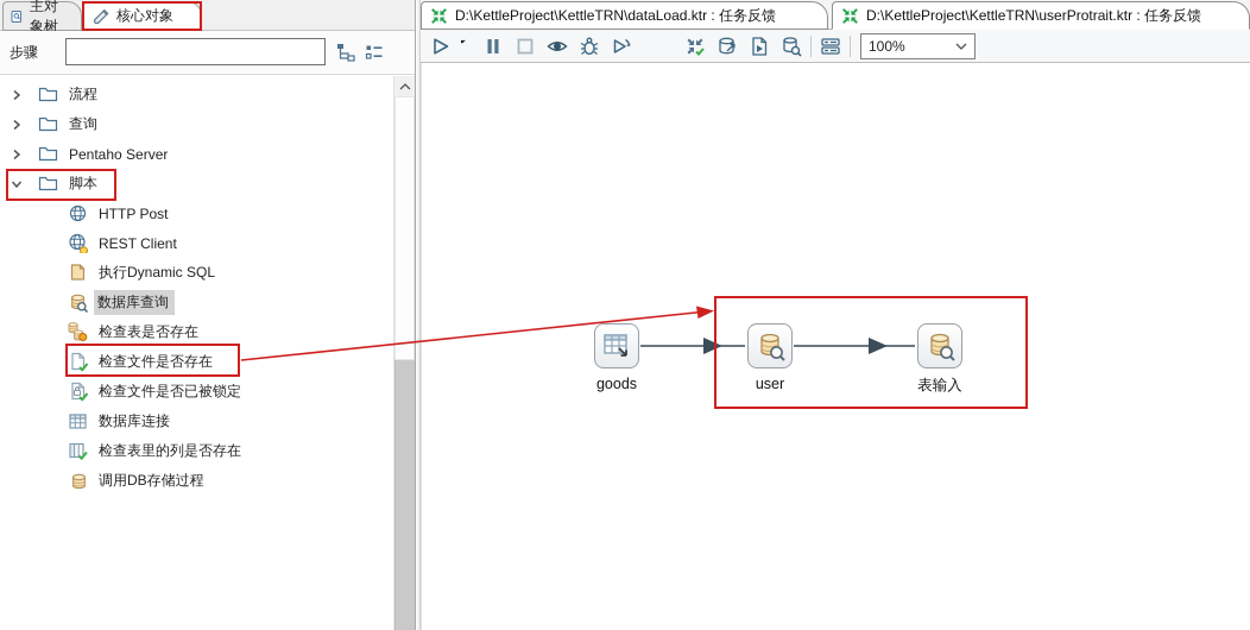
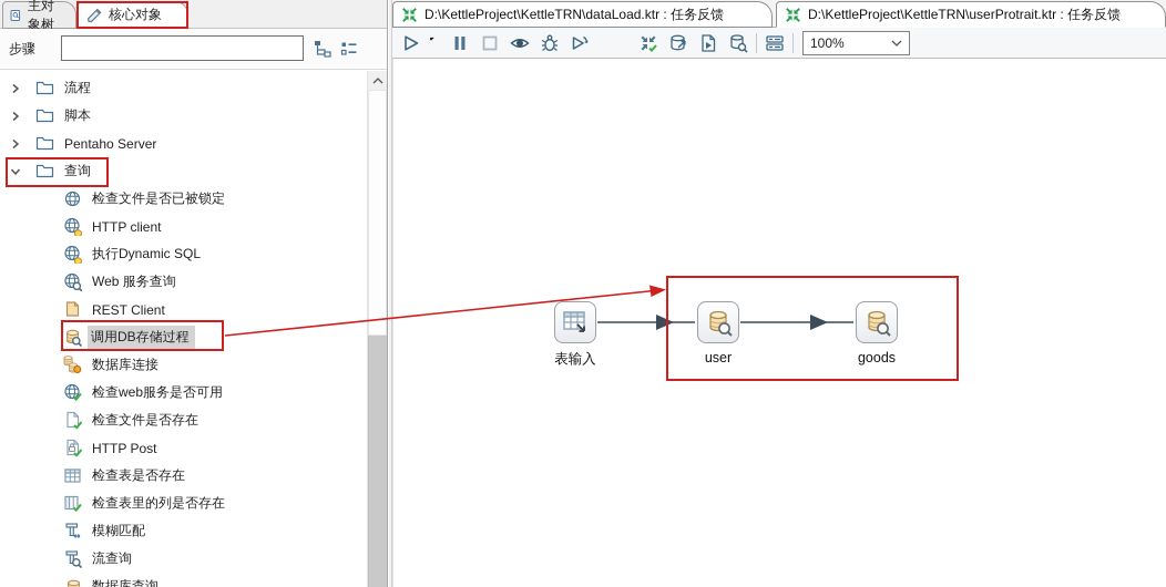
  主对象树
  核心对象
  步骤
  流程
- 查询
+ 脚本
  Pentaho Server
- 脚本
+ 查询
- HTTP Post
+ 检查文件是否已被锁定
+ HTTP client
- REST Client
+ 执行Dynamic SQL
+ Web 服务查询
- 执行Dynamic SQL
+ REST Client
- 数据库查询
+ 调用DB存储过程
- 检查表是否存在
+ 数据库连接
+ 检查web服务是否可用
  检查文件是否存在
- 检查文件是否已被锁定
+ HTTP Post
- 数据库连接
+ 检查表是否存在
  检查表里的列是否存在
+ 模糊匹配
+ 流查询
- 调用DB存储过程
+ 数据库查询
  D:\KettleProject\KettleTRN\dataLoad.ktr : 任务反馈
  D:\KettleProject\KettleTRN\userProtrait.ktr : 任务反馈
  100%
- goods
+ 表输入
  user
- 表输入
+ goods
